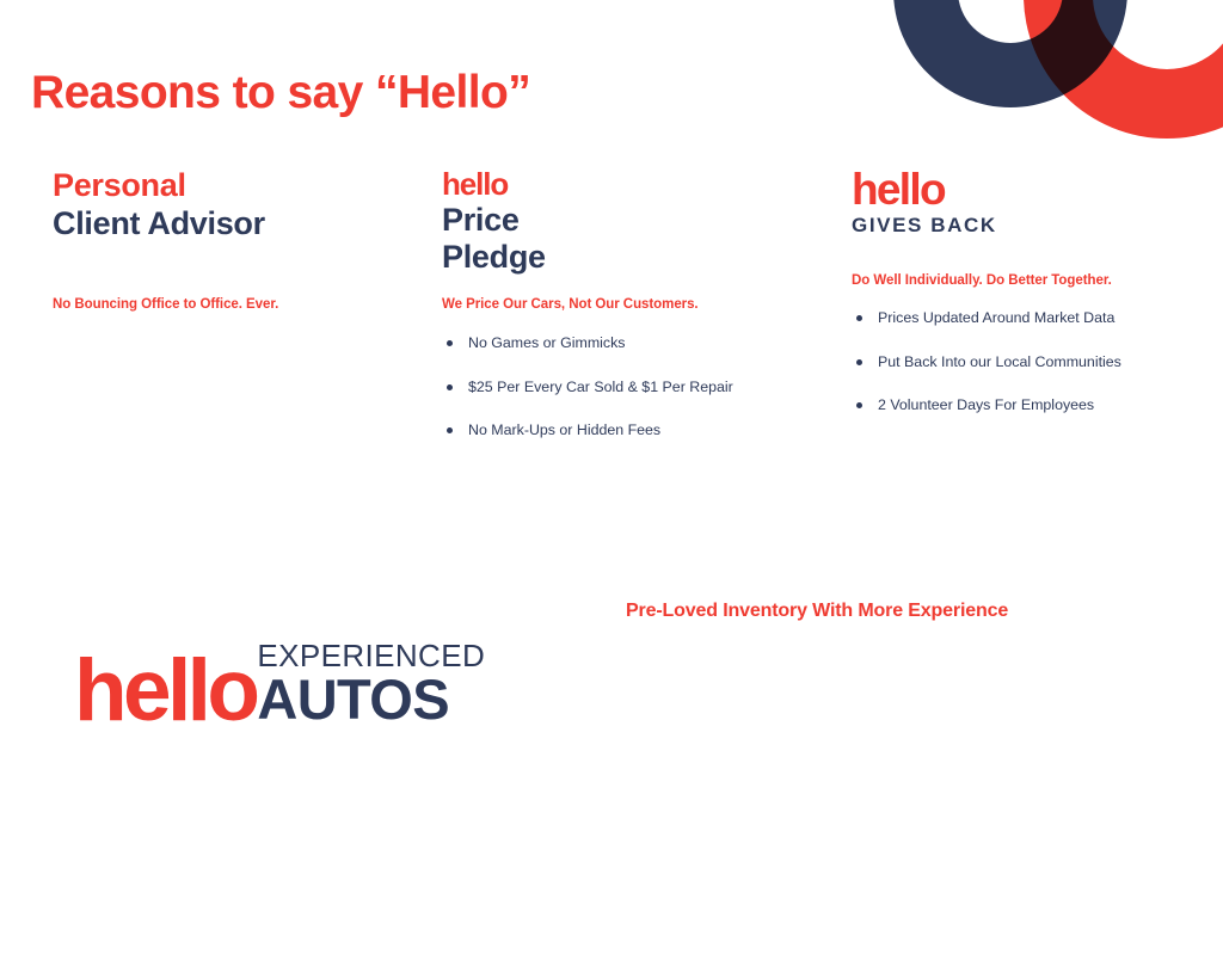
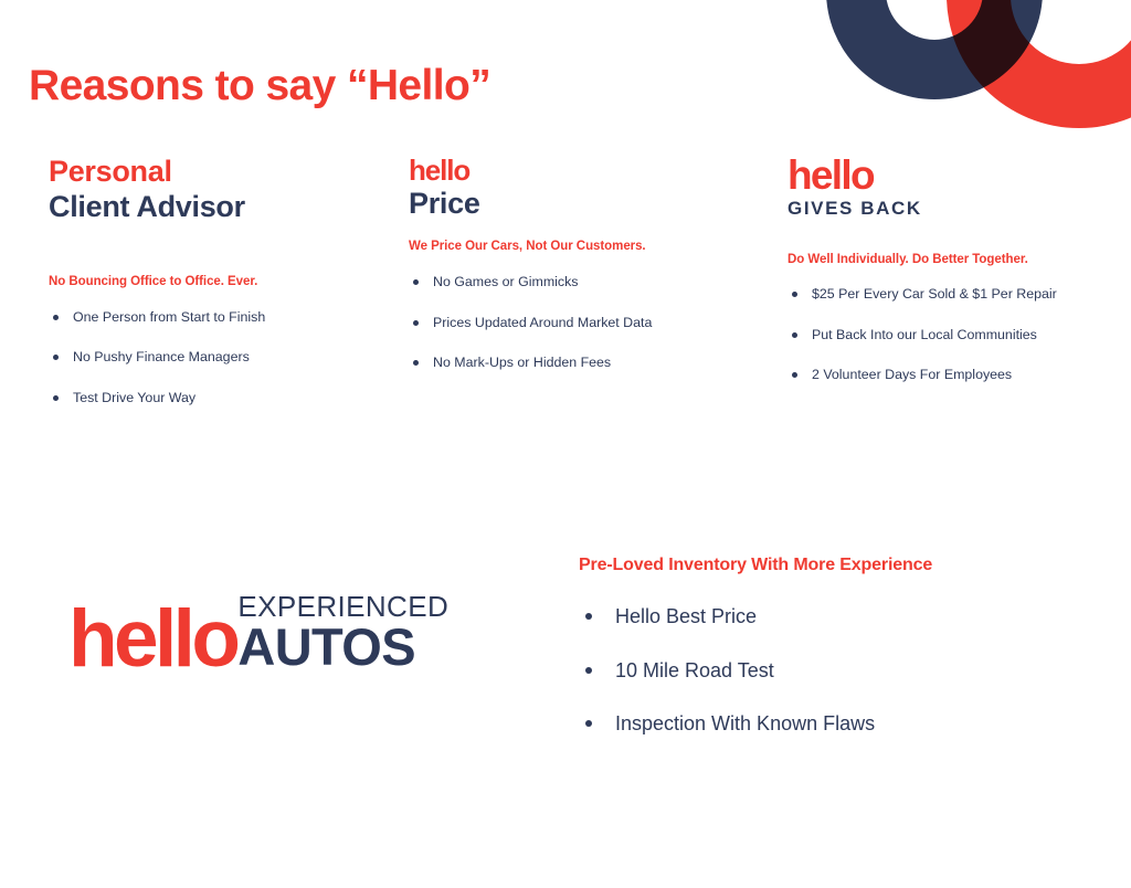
  Reasons to say “Hello”
  Personal
  Client Advisor
  No Bouncing Office to Office. Ever.
+ One Person from Start to Finish
+ No Pushy Finance Managers
+ Test Drive Your Way
  hello
  Price
- Pledge
  We Price Our Cars, Not Our Customers.
  No Games or Gimmicks
- $25 Per Every Car Sold & $1 Per Repair
+ Prices Updated Around Market Data
  No Mark-Ups or Hidden Fees
  hello
  GIVES BACK
  Do Well Individually. Do Better Together.
- Prices Updated Around Market Data
+ $25 Per Every Car Sold & $1 Per Repair
  Put Back Into our Local Communities
  2 Volunteer Days For Employees
  hello
  EXPERIENCED
  AUTOS
  Pre-Loved Inventory With More Experience
+ Hello Best Price
+ 10 Mile Road Test
+ Inspection With Known Flaws
